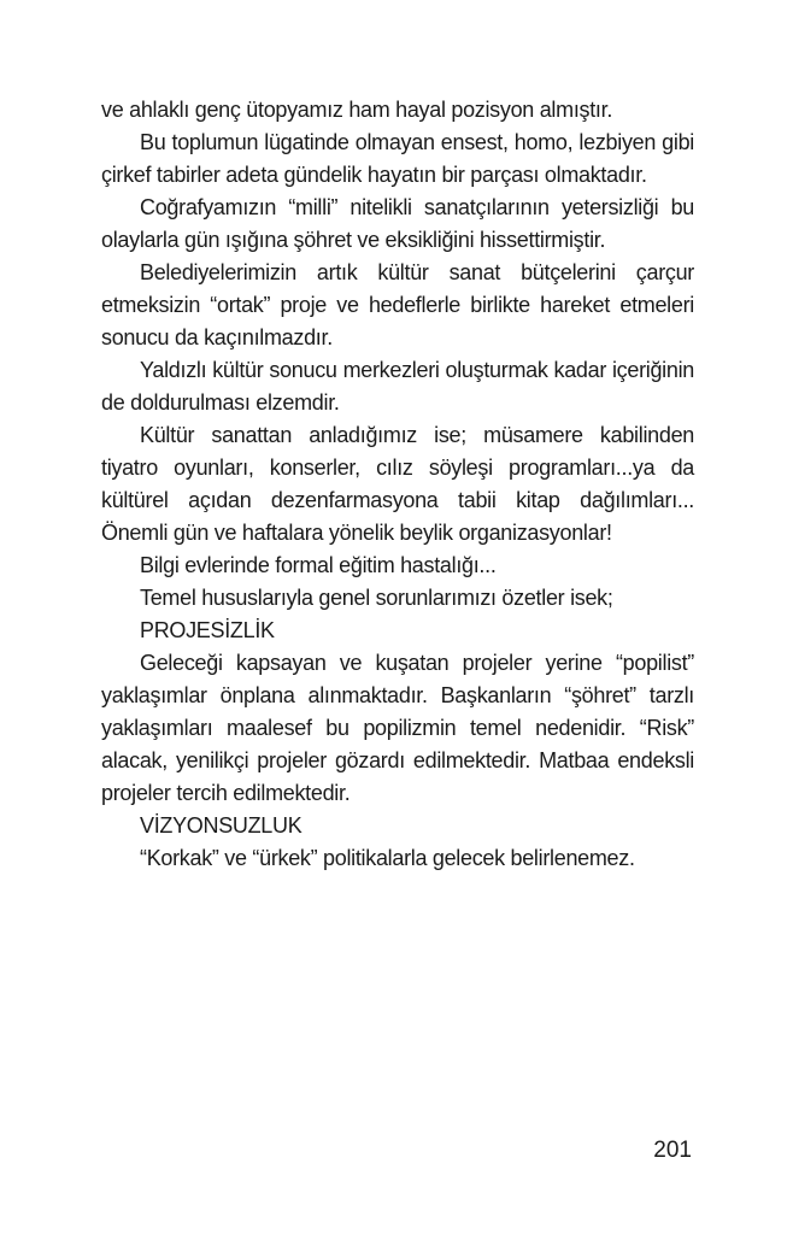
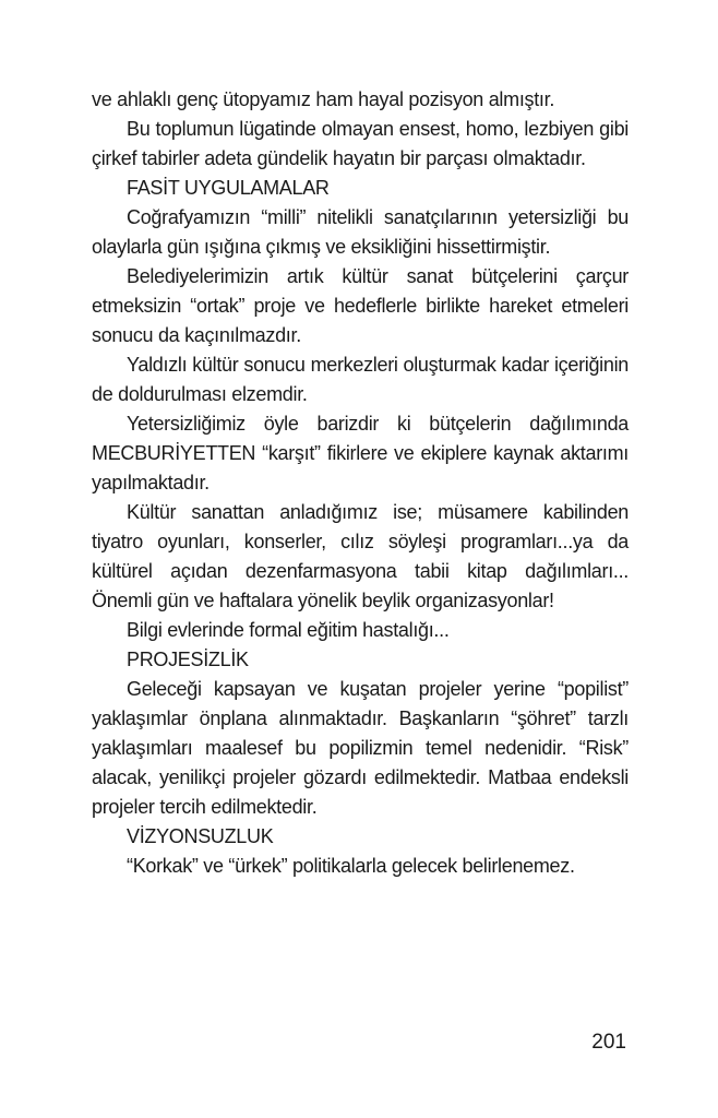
  ve ahlaklı genç ütopyamız ham hayal pozisyon almıştır.
  Bu toplumun lügatinde olmayan ensest, homo, lezbiyen gibi çirkef tabirler adeta gündelik hayatın bir parçası olmaktadır.
+ FASİT UYGULAMALAR
- Coğrafyamızın “milli” nitelikli sanatçılarının yetersizliği bu olaylarla gün ışığına şöhret ve eksikliğini hissettirmiştir.
+ Coğrafyamızın “milli” nitelikli sanatçılarının yetersizliği bu olaylarla gün ışığına çıkmış ve eksikliğini hissettirmiştir.
  Belediyelerimizin artık kültür sanat bütçelerini çarçur etmeksizin “ortak” proje ve hedeflerle birlikte hareket etmeleri sonucu da kaçınılmazdır.
  Yaldızlı kültür sonucu merkezleri oluşturmak kadar içeriğinin de doldurulması elzemdir.
+ Yetersizliğimiz öyle barizdir ki bütçelerin dağılımında MECBURİYETTEN “karşıt” fikirlere ve ekiplere kaynak aktarımı yapılmaktadır.
  Kültür sanattan anladığımız ise; müsamere kabilinden tiyatro oyunları, konserler, cılız söyleşi programları...ya da kültürel açıdan dezenfarmasyona tabii kitap dağılımları... Önemli gün ve haftalara yönelik beylik organizasyonlar!
  Bilgi evlerinde formal eğitim hastalığı...
- Temel hususlarıyla genel sorunlarımızı özetler isek;
  PROJESİZLİK
  Geleceği kapsayan ve kuşatan projeler yerine “popilist” yaklaşımlar önplana alınmaktadır. Başkanların “şöhret” tarzlı yaklaşımları maalesef bu popilizmin temel nedenidir. “Risk” alacak, yenilikçi projeler gözardı edilmektedir. Matbaa endeksli projeler tercih edilmektedir.
  VİZYONSUZLUK
  “Korkak” ve “ürkek” politikalarla gelecek belirlenemez.
  201
